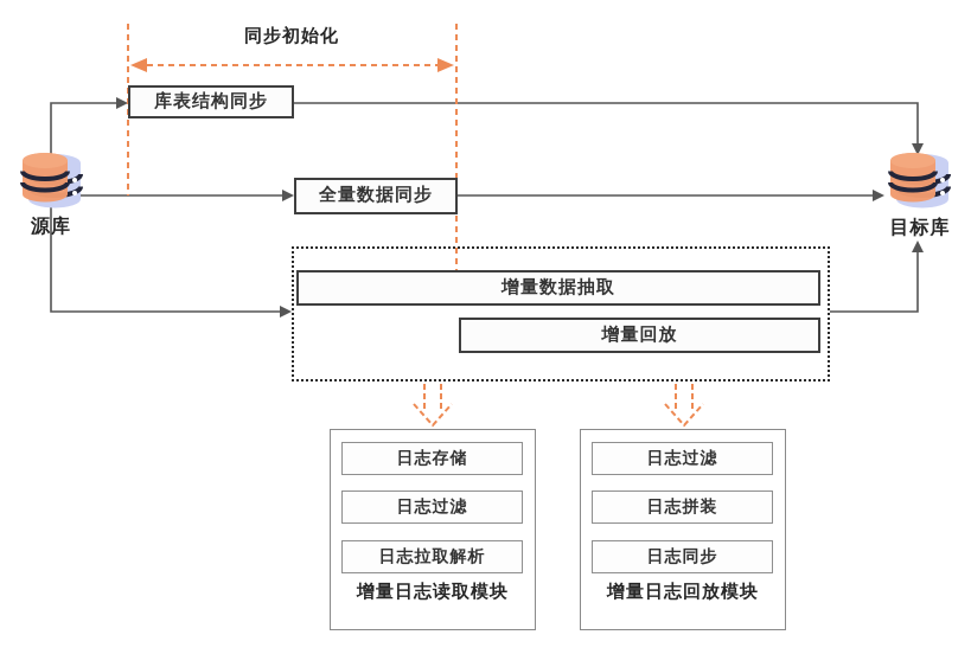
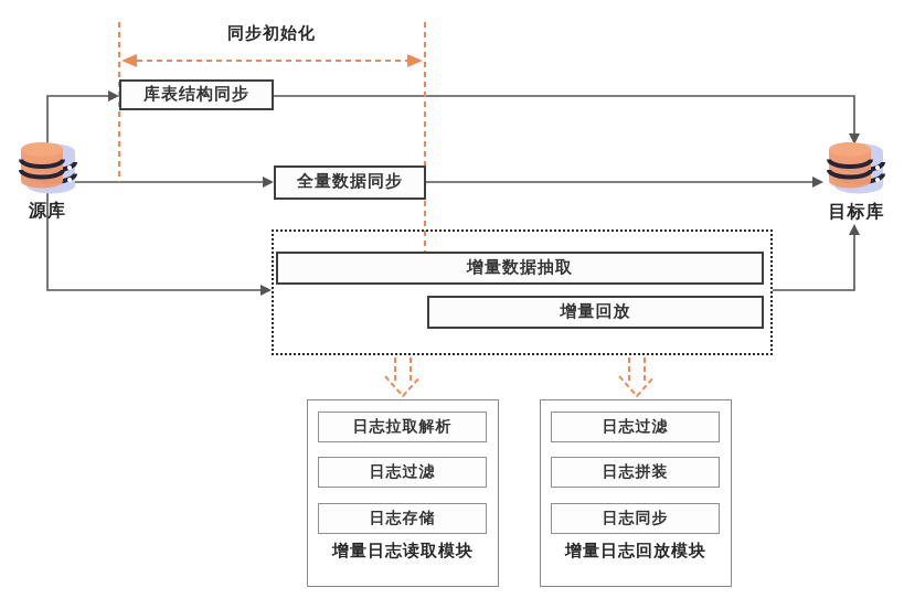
  同步初始化
  库表结构同步
  全量数据同步
  增量数据抽取
  增量回放
  源库
  目标库
- 日志存储
+ 日志拉取解析
  日志过滤
- 日志拉取解析
+ 日志存储
  增量日志读取模块
  日志过滤
  日志拼装
  日志同步
  增量日志回放模块
